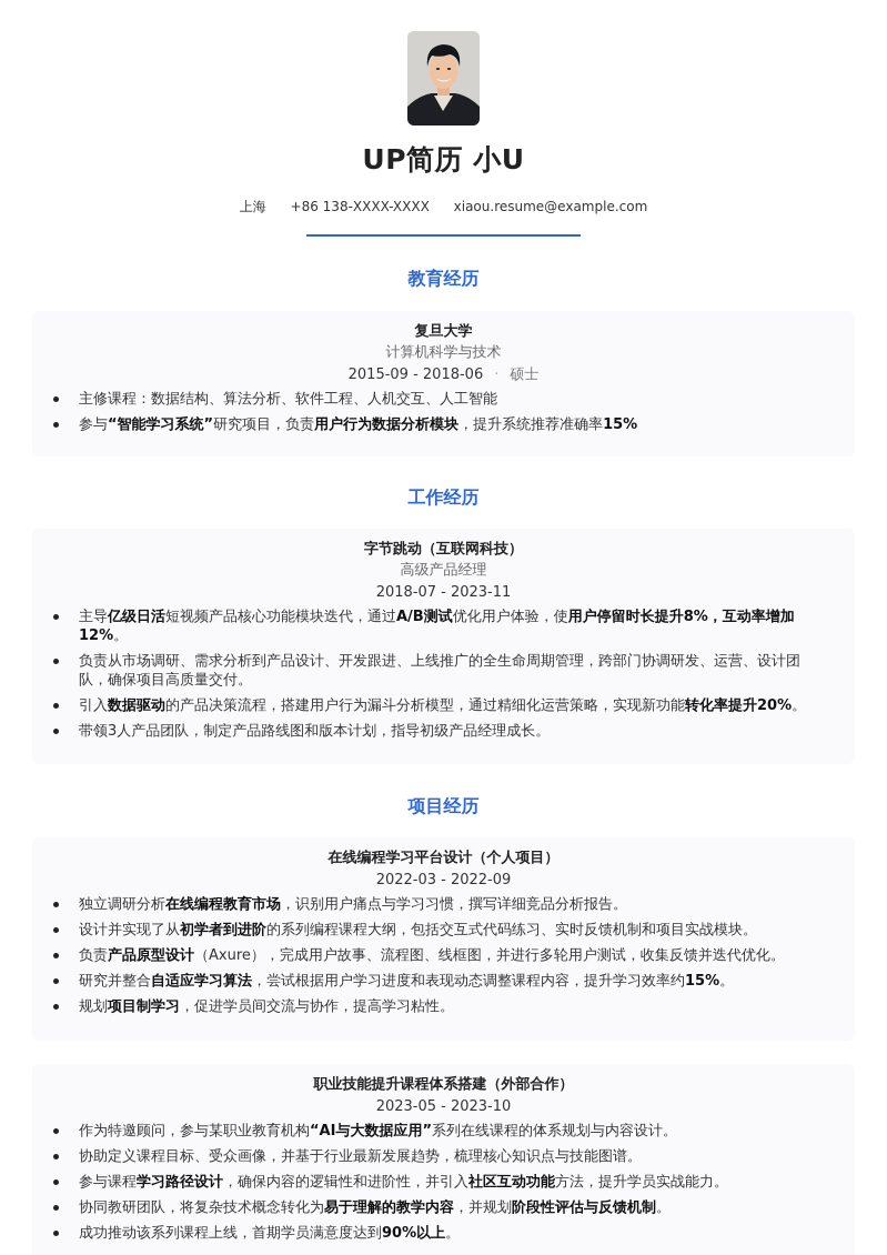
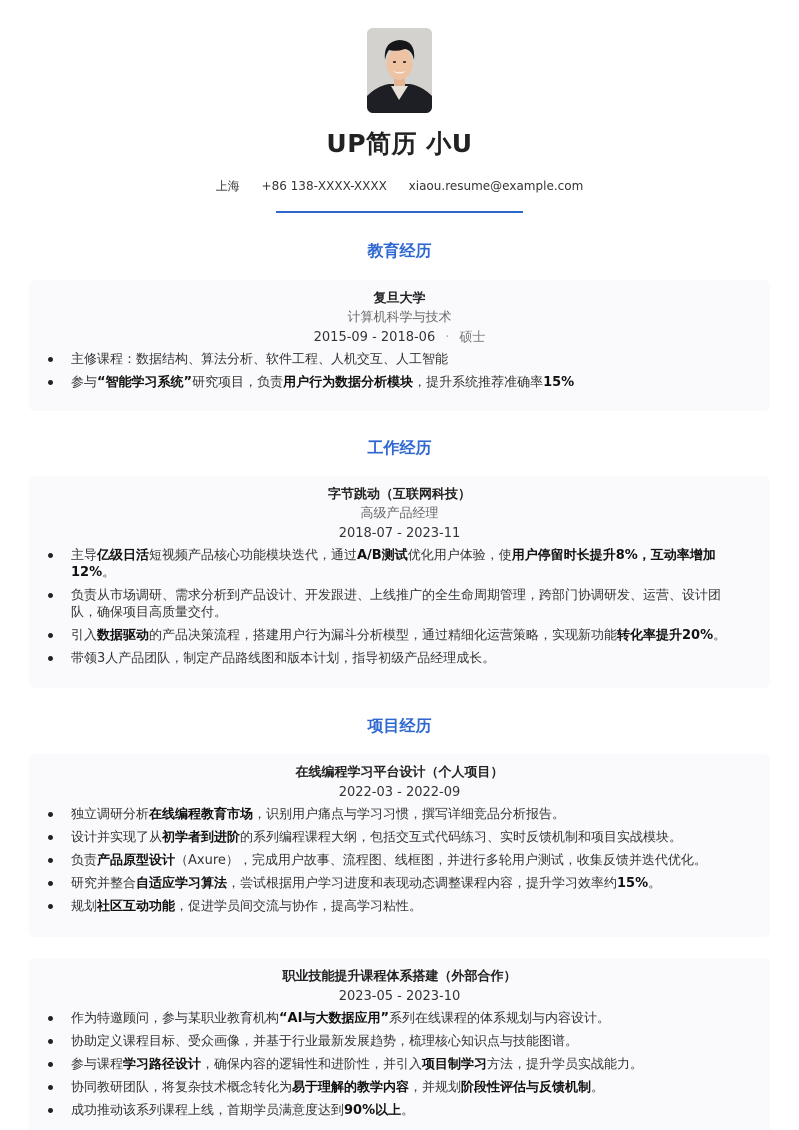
  UP简历 小U
  上海 +86 138-XXXX-XXXX xiaou.resume@example.com
  教育经历
  复旦大学
  计算机科学与技术
  2015-09 - 2018-06 · 硕士
  主修课程：数据结构、算法分析、软件工程、人机交互、人工智能
  参与“智能学习系统”研究项目，负责用户行为数据分析模块，提升系统推荐准确率15%
  工作经历
  字节跳动（互联网科技）
  高级产品经理
  2018-07 - 2023-11
  主导亿级日活短视频产品核心功能模块迭代，通过A/B测试优化用户体验，使用户停留时长提升8%，互动率增加12%。
  负责从市场调研、需求分析到产品设计、开发跟进、上线推广的全生命周期管理，跨部门协调研发、运营、设计团队，确保项目高质量交付。
  引入数据驱动的产品决策流程，搭建用户行为漏斗分析模型，通过精细化运营策略，实现新功能转化率提升20%。
  带领3人产品团队，制定产品路线图和版本计划，指导初级产品经理成长。
  项目经历
  在线编程学习平台设计（个人项目）
  2022-03 - 2022-09
  独立调研分析在线编程教育市场，识别用户痛点与学习习惯，撰写详细竞品分析报告。
  设计并实现了从初学者到进阶的系列编程课程大纲，包括交互式代码练习、实时反馈机制和项目实战模块。
  负责产品原型设计（Axure），完成用户故事、流程图、线框图，并进行多轮用户测试，收集反馈并迭代优化。
  研究并整合自适应学习算法，尝试根据用户学习进度和表现动态调整课程内容，提升学习效率约15%。
- 规划项目制学习，促进学员间交流与协作，提高学习粘性。
+ 规划社区互动功能，促进学员间交流与协作，提高学习粘性。
  职业技能提升课程体系搭建（外部合作）
  2023-05 - 2023-10
  作为特邀顾问，参与某职业教育机构“AI与大数据应用”系列在线课程的体系规划与内容设计。
  协助定义课程目标、受众画像，并基于行业最新发展趋势，梳理核心知识点与技能图谱。
- 参与课程学习路径设计，确保内容的逻辑性和进阶性，并引入社区互动功能方法，提升学员实战能力。
+ 参与课程学习路径设计，确保内容的逻辑性和进阶性，并引入项目制学习方法，提升学员实战能力。
  协同教研团队，将复杂技术概念转化为易于理解的教学内容，并规划阶段性评估与反馈机制。
  成功推动该系列课程上线，首期学员满意度达到90%以上。
